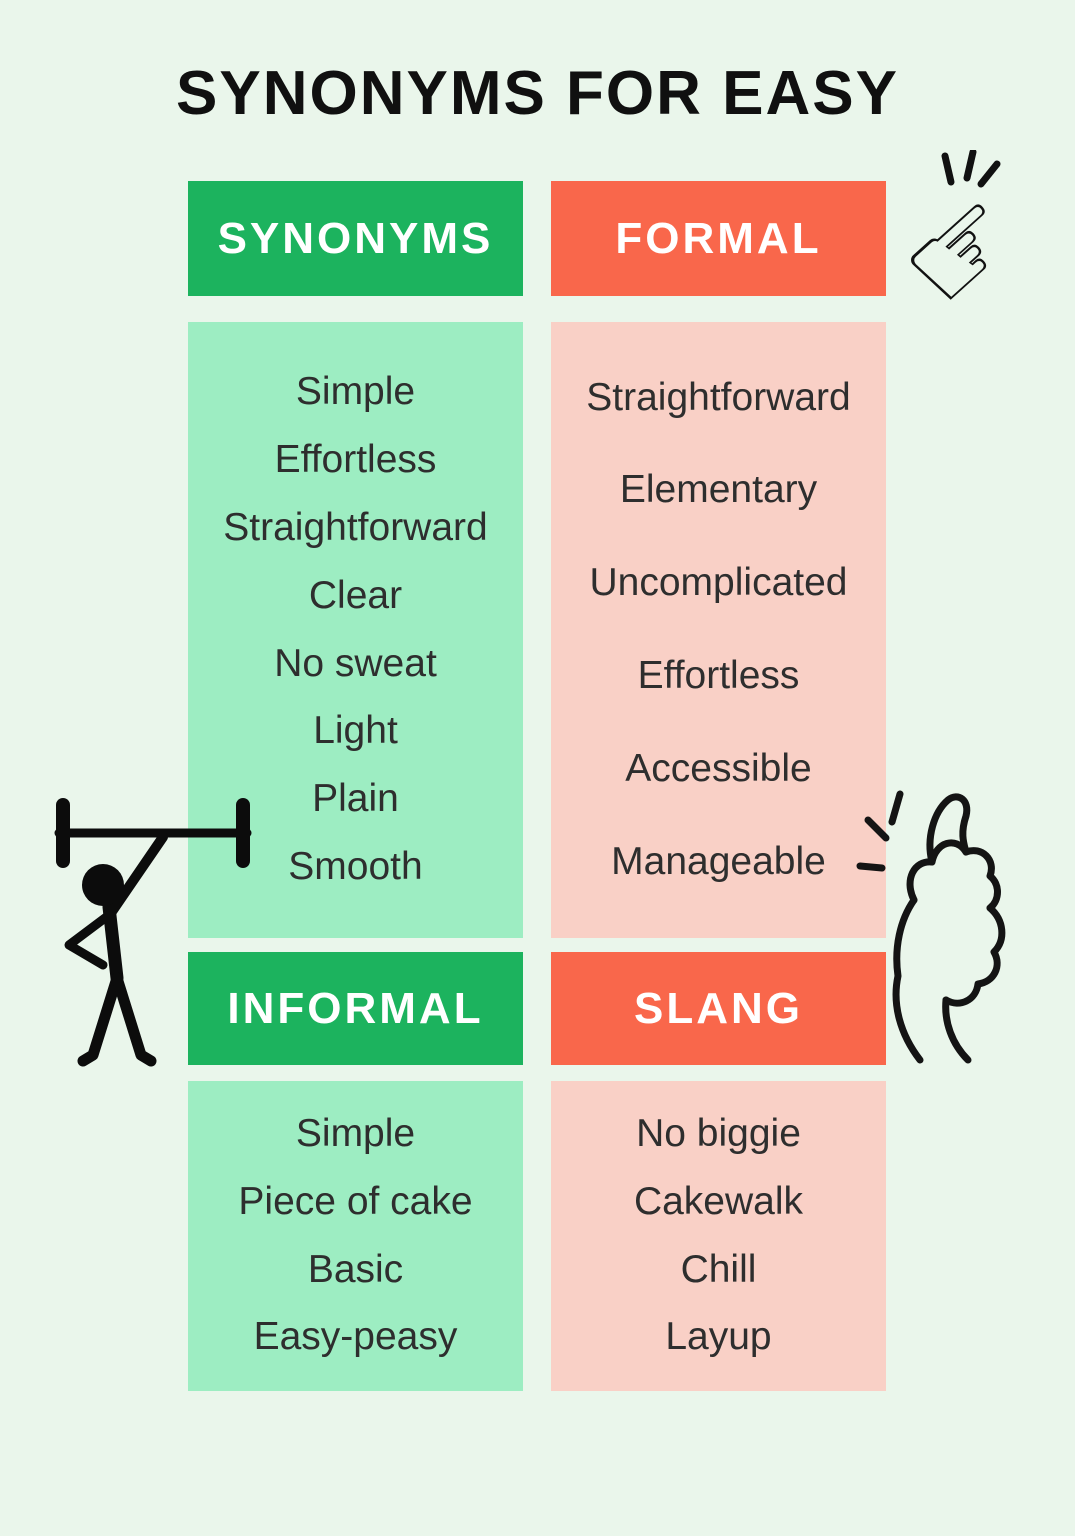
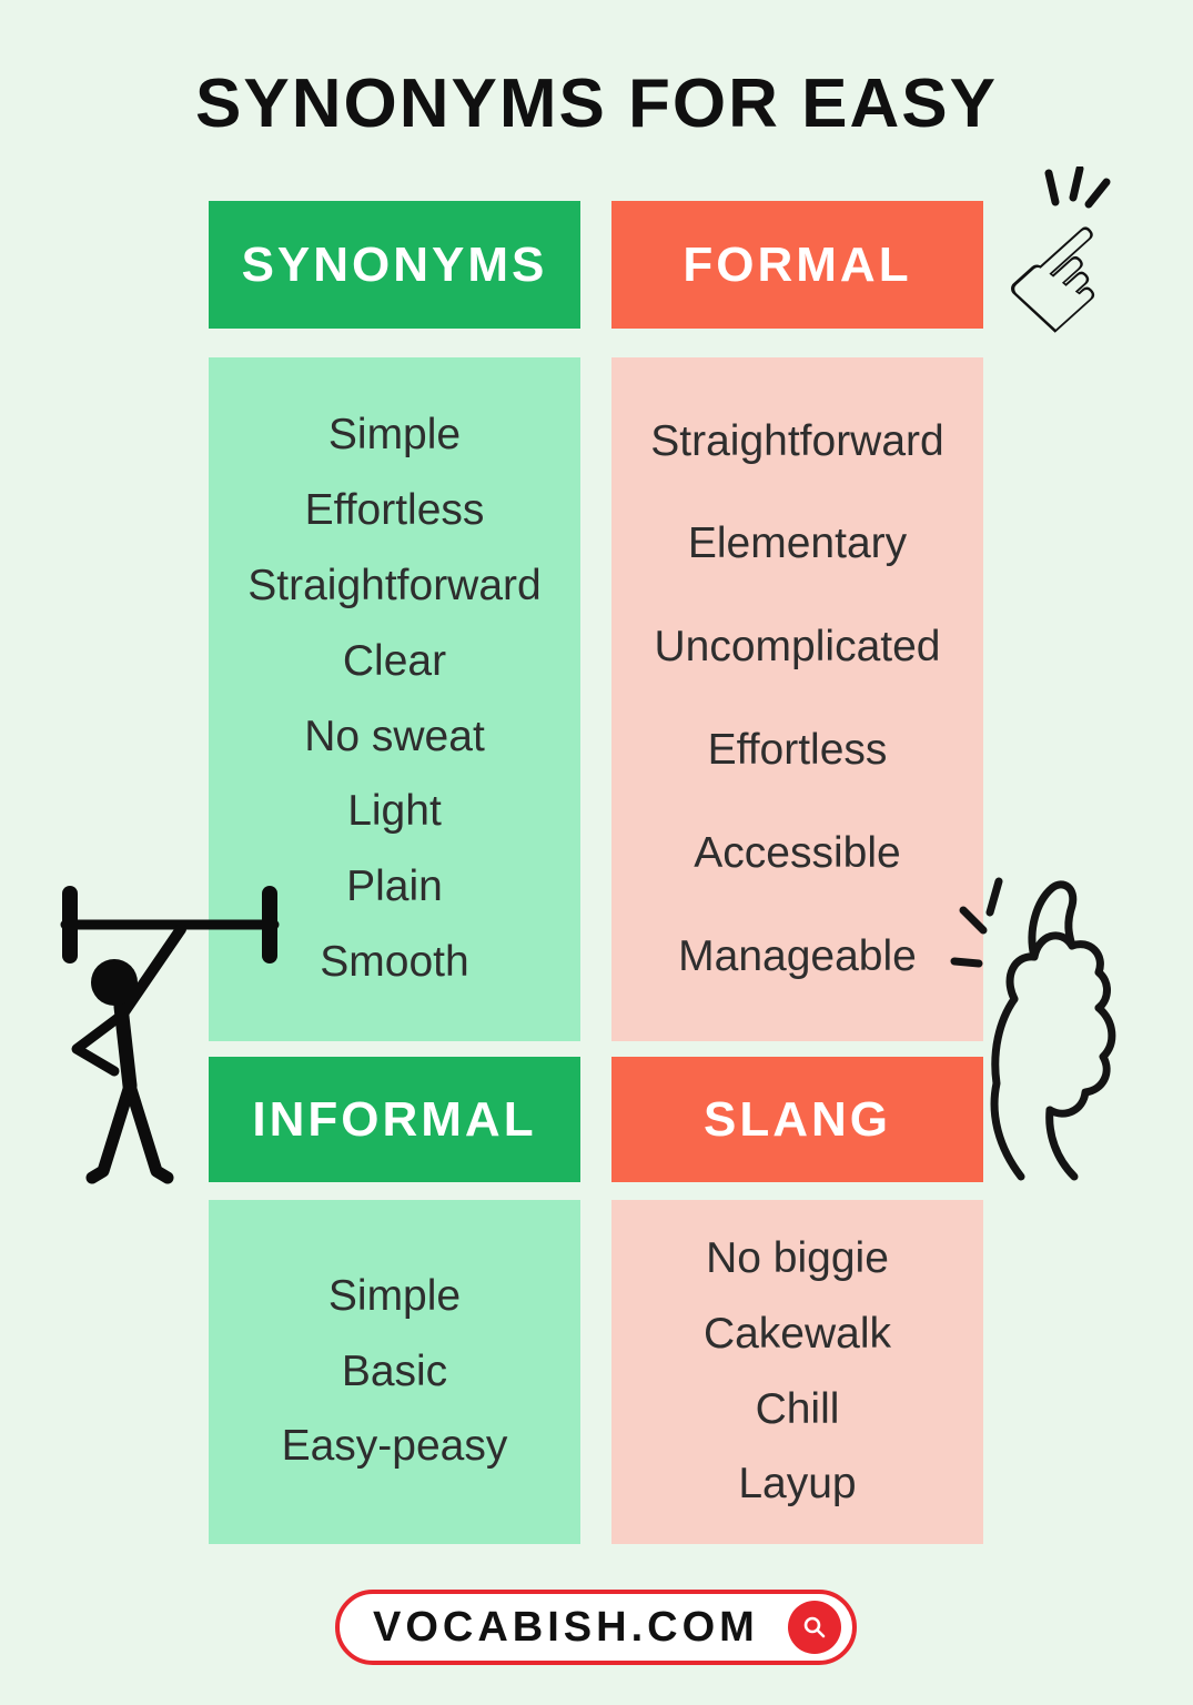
  SYNONYMS FOR EASY
  SYNONYMS
  FORMAL
  Simple
  Effortless
  Straightforward
  Clear
  No sweat
  Light
  Plain
  Smooth
  Straightforward
  Elementary
  Uncomplicated
  Effortless
  Accessible
  Manageable
  INFORMAL
  SLANG
  Simple
- Piece of cake
  Basic
  Easy-peasy
  No biggie
  Cakewalk
  Chill
  Layup
+ VOCABISH.COM
